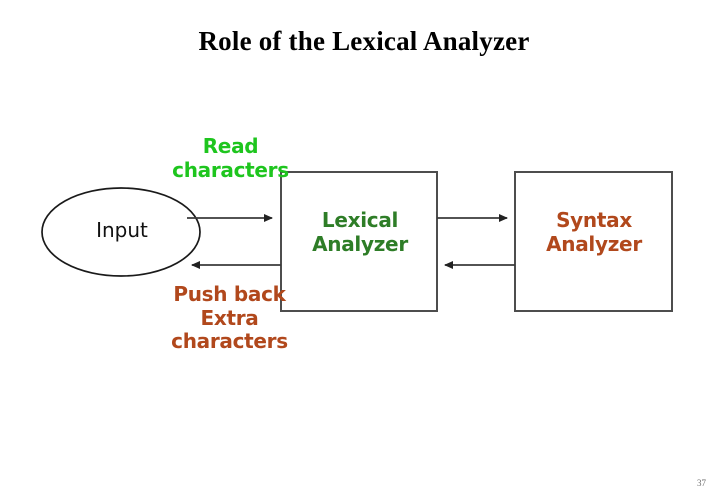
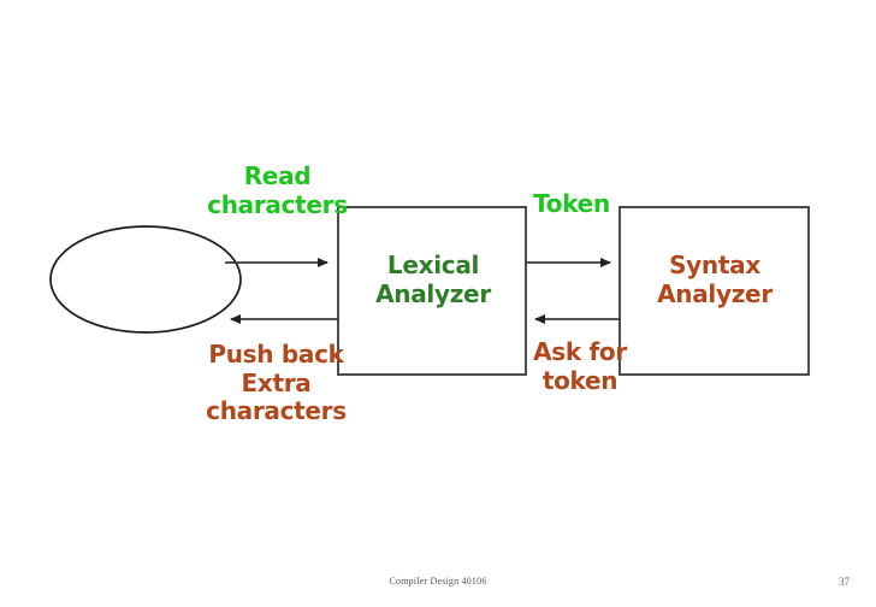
- Role of the Lexical Analyzer
- Input
  Read
  characters
+ Token
  Lexical
  Analyzer
  Syntax
  Analyzer
  Push back
  Extra
  characters
+ Ask for
+ token
+ Compiler Design 40106
  37
